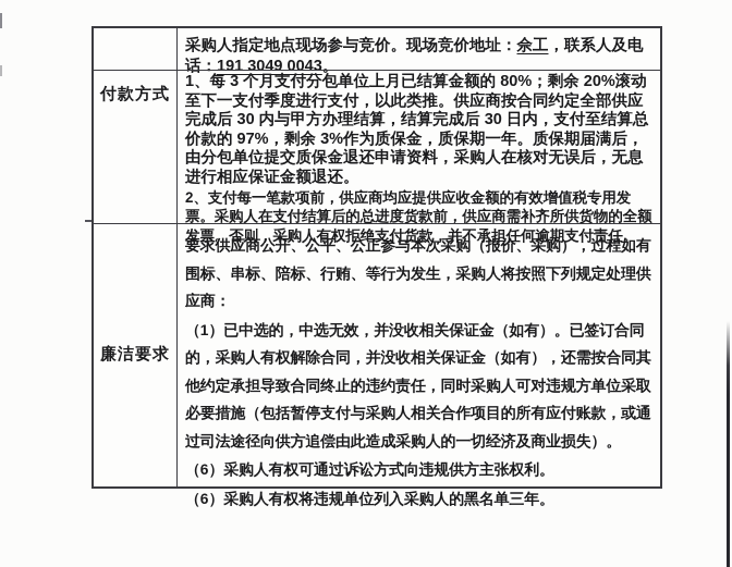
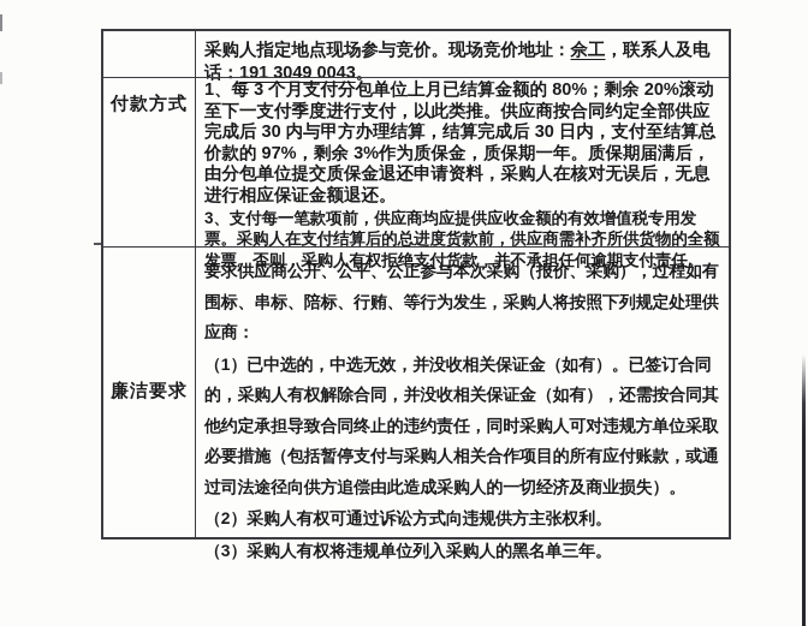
  采购人指定地点现场参与竞价。现场竞价地址：佘工，联系人及电话：191 3049 0043。
  付款方式
  1、每 3 个月支付分包单位上月已结算金额的 80%；剩余 20%滚动至下一支付季度进行支付，以此类推。供应商按合同约定全部供应完成后 30 内与甲方办理结算，结算完成后 30 日内，支付至结算总价款的 97%，剩余 3%作为质保金，质保期一年。质保期届满后，由分包单位提交质保金退还申请资料，采购人在核对无误后，无息进行相应保证金额退还。
- 2、支付每一笔款项前，供应商均应提供应收金额的有效增值税专用发票。采购人在支付结算后的总进度货款前，供应商需补齐所供货物的全额发票。否则，采购人有权拒绝支付货款，并不承担任何逾期支付责任。
+ 3、支付每一笔款项前，供应商均应提供应收金额的有效增值税专用发票。采购人在支付结算后的总进度货款前，供应商需补齐所供货物的全额发票。否则，采购人有权拒绝支付货款，并不承担任何逾期支付责任。
  廉洁要求
  要求供应商公开、公平、公正参与本次采购（报价、采购），过程如有围标、串标、陪标、行贿、等行为发生，采购人将按照下列规定处理供应商：
  （1）已中选的，中选无效，并没收相关保证金（如有）。已签订合同的，采购人有权解除合同，并没收相关保证金（如有），还需按合同其他约定承担导致合同终止的违约责任，同时采购人可对违规方单位采取必要措施（包括暂停支付与采购人相关合作项目的所有应付账款，或通过司法途径向供方追偿由此造成采购人的一切经济及商业损失）。
- （6）采购人有权可通过诉讼方式向违规供方主张权利。
+ （2）采购人有权可通过诉讼方式向违规供方主张权利。
- （6）采购人有权将违规单位列入采购人的黑名单三年。
+ （3）采购人有权将违规单位列入采购人的黑名单三年。
